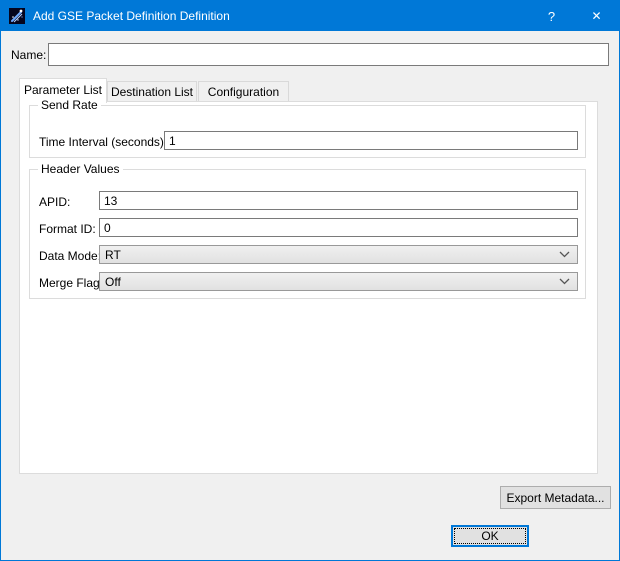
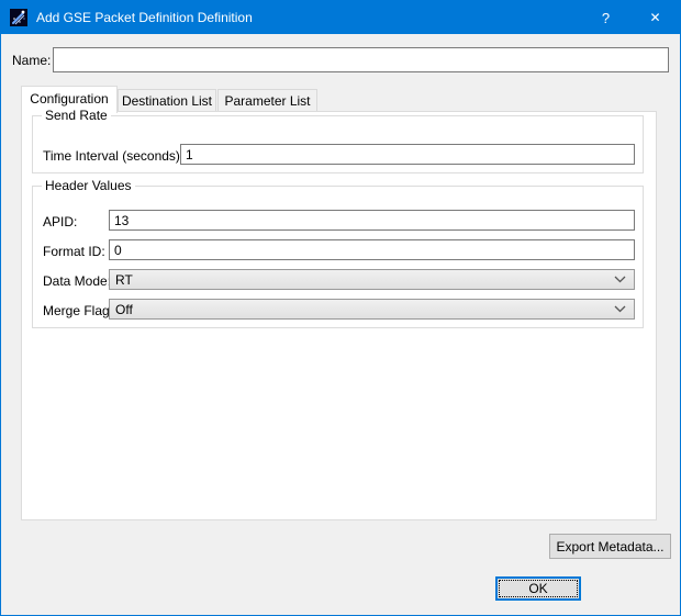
  Add GSE Packet Definition Definition
  ?
  ✕
  Name:
- Parameter List
+ Configuration
  Destination List
- Configuration
+ Parameter List
  Send Rate
  Time Interval (seconds)
  1
  Header Values
  APID:
  13
  Format ID:
  0
  Data Mode
  RT
  Merge Flag
  Off
  Export Metadata...
  OK
